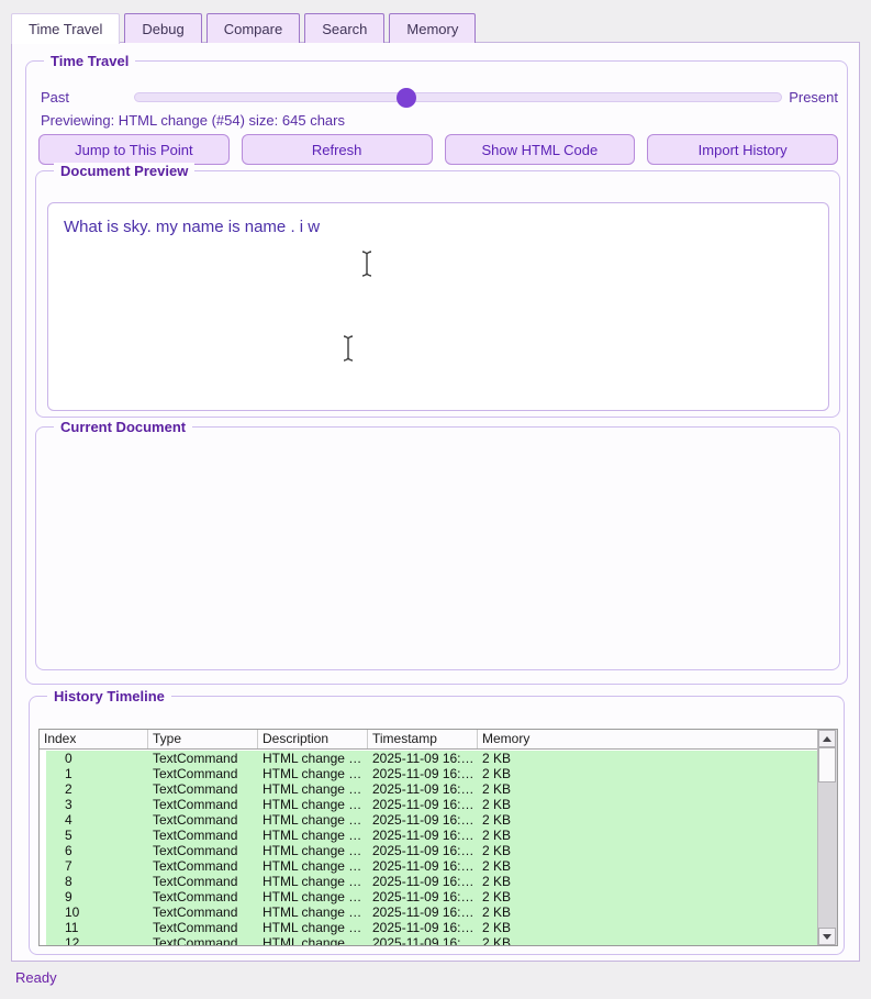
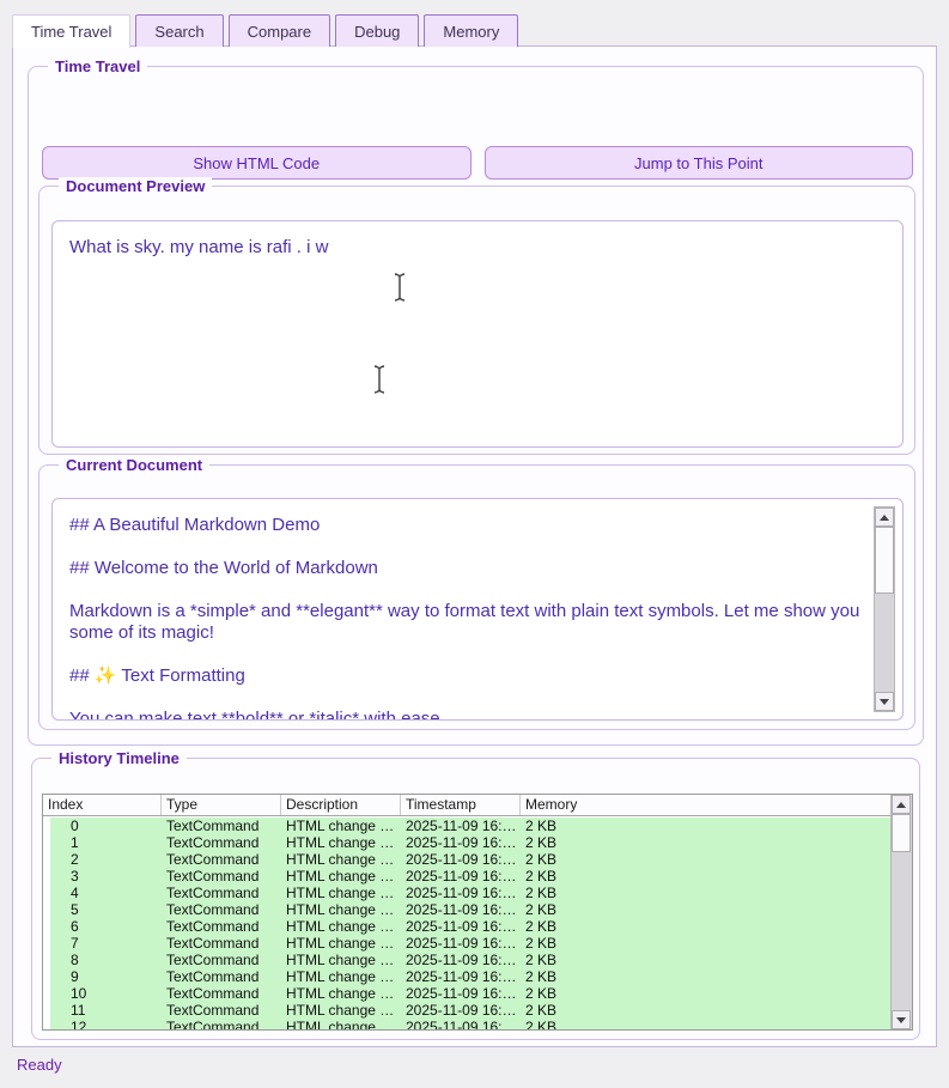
  Time Travel
- Debug
+ Search
  Compare
- Search
+ Debug
  Memory
  Time Travel
- Past
- Present
- Previewing: HTML change (#54) size: 645 chars
- Jump to This Point
+ Show HTML Code
- Refresh
- Show HTML Code
+ Jump to This Point
- Import History
  Document Preview
- What is sky. my name is name . i w
+ What is sky. my name is rafi . i w
  Current Document
+ ## A Beautiful Markdown Demo
+ ## Welcome to the World of Markdown
+ Markdown is a *simple* and **elegant** way to format text with plain text symbols. Let me show you some of its magic!
+ ## ✨ Text Formatting
+ You can make text **bold** or *italic* with ease...
  History Timeline
  Index
  Type
  Description
  Timestamp
  Memory
  0
  TextCommand
  HTML change …
  2025-11-09 16:…
  2 KB
  1
  TextCommand
  HTML change …
  2025-11-09 16:…
  2 KB
  2
  TextCommand
  HTML change …
  2025-11-09 16:…
  2 KB
  3
  TextCommand
  HTML change …
  2025-11-09 16:…
  2 KB
  4
  TextCommand
  HTML change …
  2025-11-09 16:…
  2 KB
  5
  TextCommand
  HTML change …
  2025-11-09 16:…
  2 KB
  6
  TextCommand
  HTML change …
  2025-11-09 16:…
  2 KB
  7
  TextCommand
  HTML change …
  2025-11-09 16:…
  2 KB
  8
  TextCommand
  HTML change …
  2025-11-09 16:…
  2 KB
  9
  TextCommand
  HTML change …
  2025-11-09 16:…
  2 KB
  10
  TextCommand
  HTML change …
  2025-11-09 16:…
  2 KB
  11
  TextCommand
  HTML change …
  2025-11-09 16:…
  2 KB
  12
  TextCommand
  HTML change …
  2025-11-09 16:…
  2 KB
  Ready
